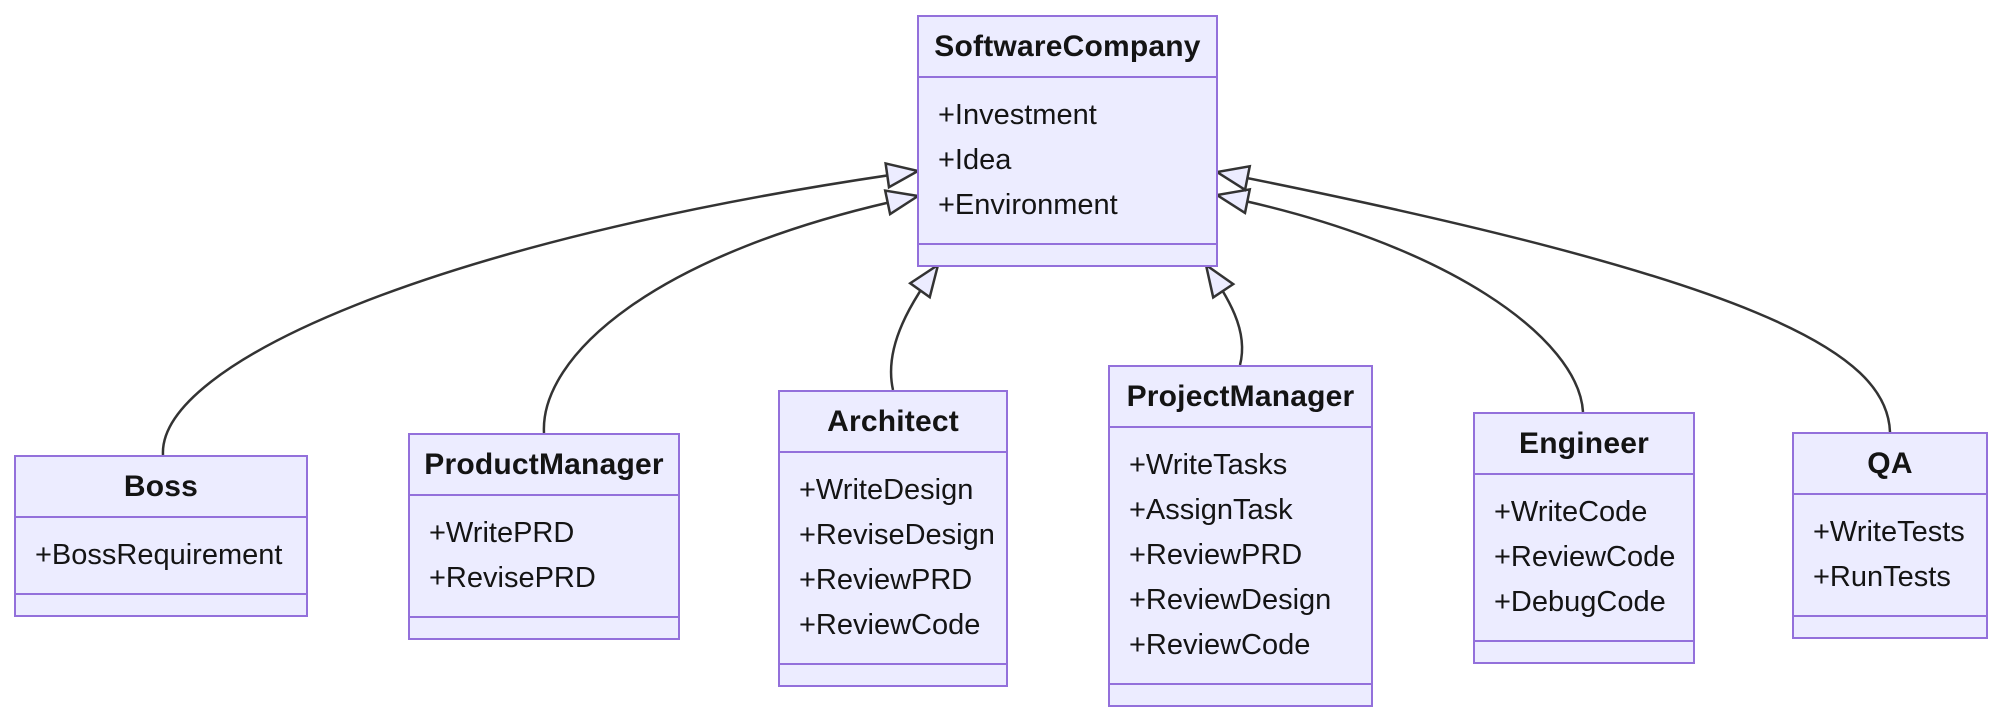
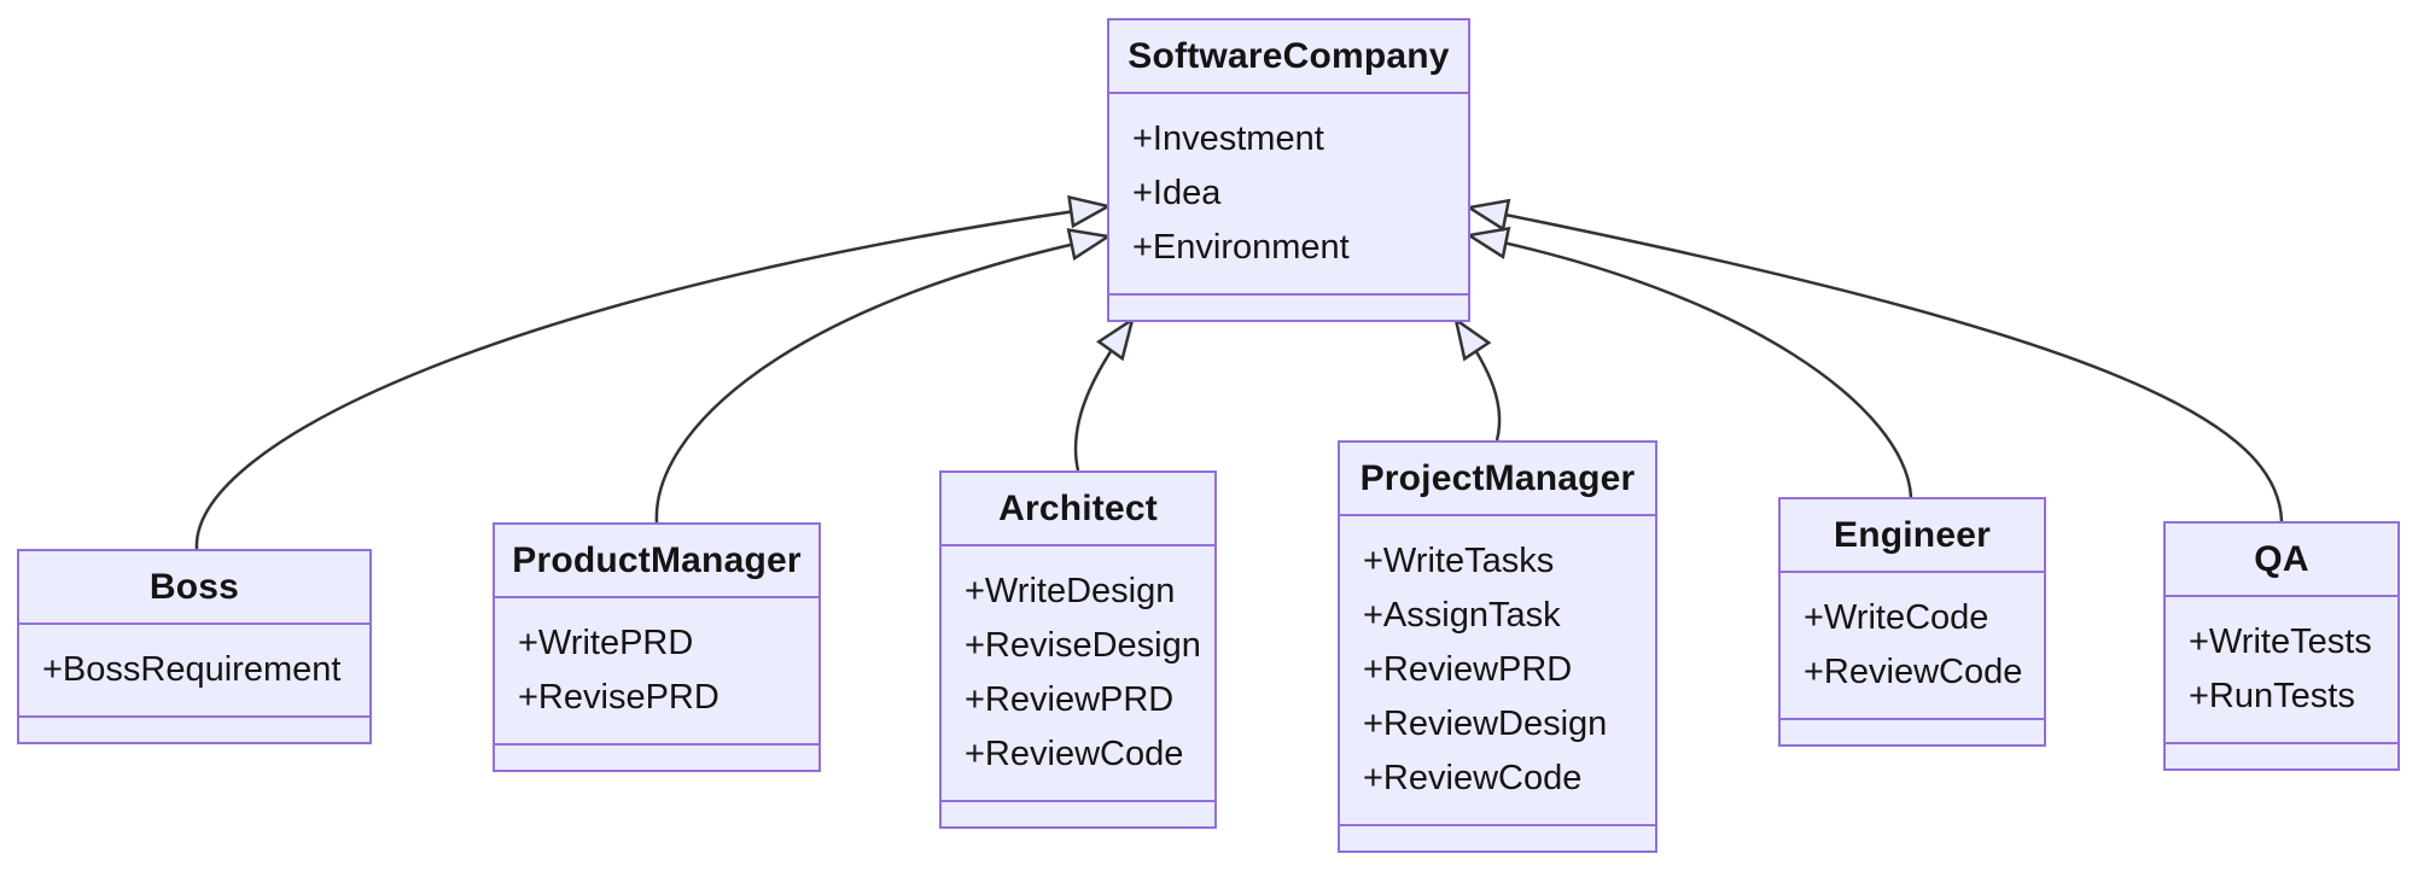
  SoftwareCompany
  +Investment
  +Idea
  +Environment
  Boss
  +BossRequirement
  ProductManager
  +WritePRD
  +RevisePRD
  Architect
  +WriteDesign
  +ReviseDesign
  +ReviewPRD
  +ReviewCode
  ProjectManager
  +WriteTasks
  +AssignTask
  +ReviewPRD
  +ReviewDesign
  +ReviewCode
  Engineer
  +WriteCode
  +ReviewCode
- +DebugCode
  QA
  +WriteTests
  +RunTests
